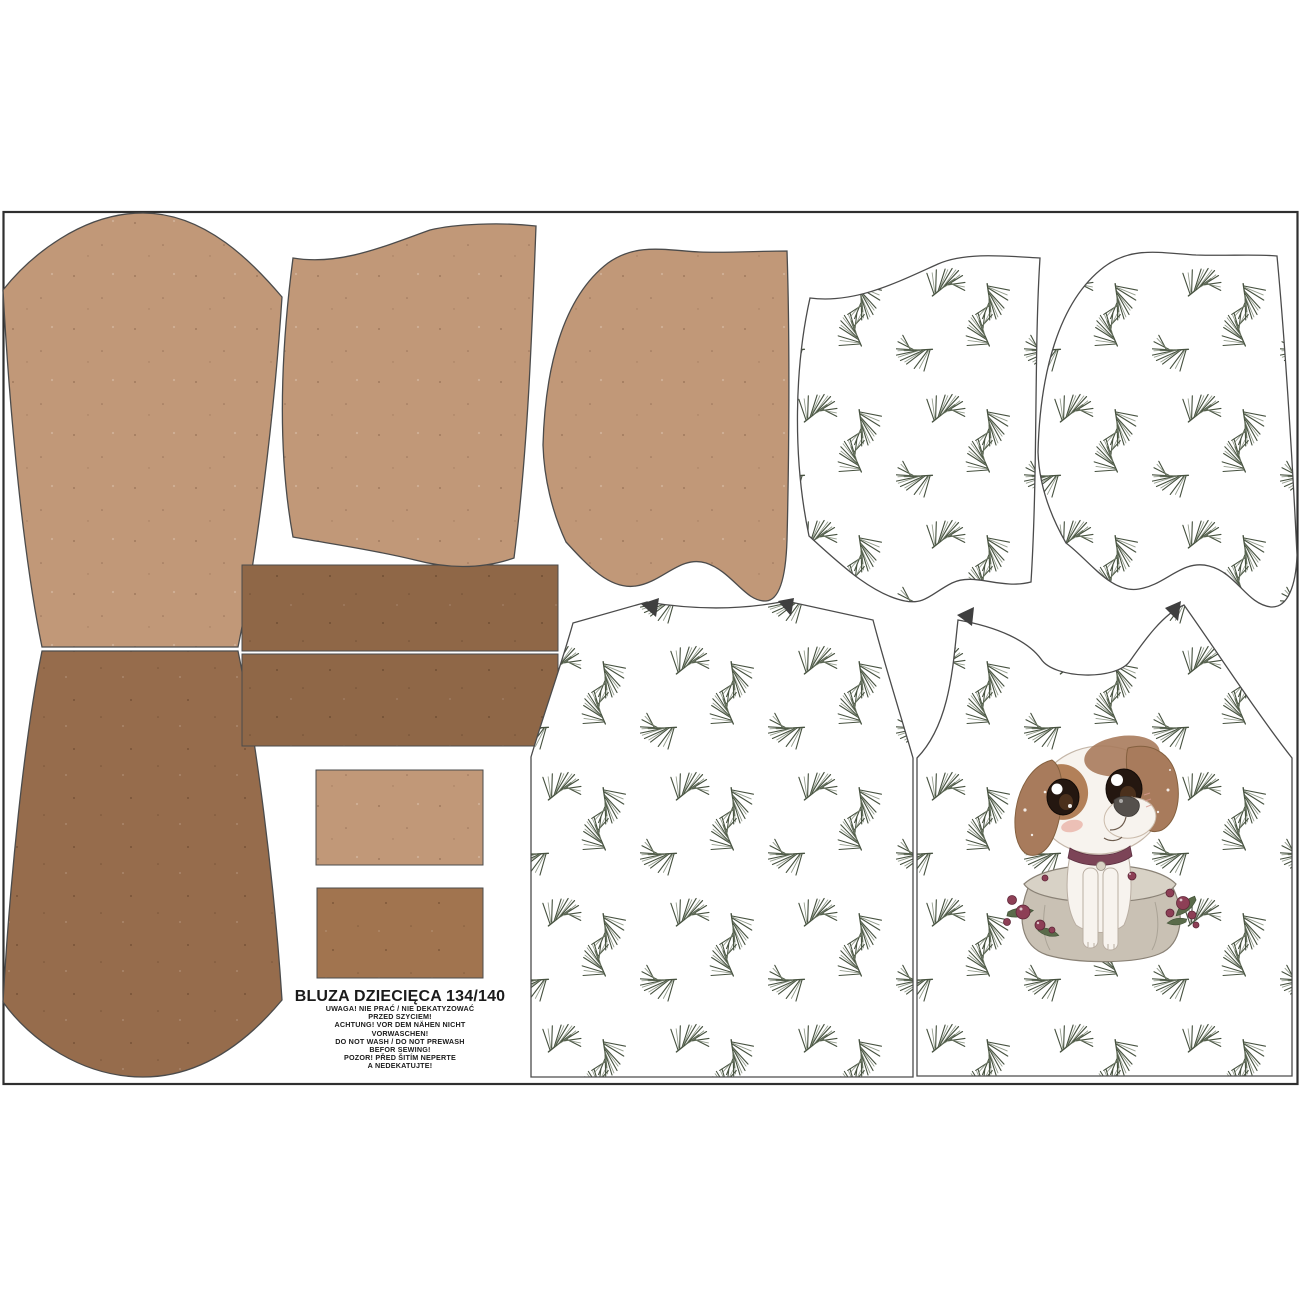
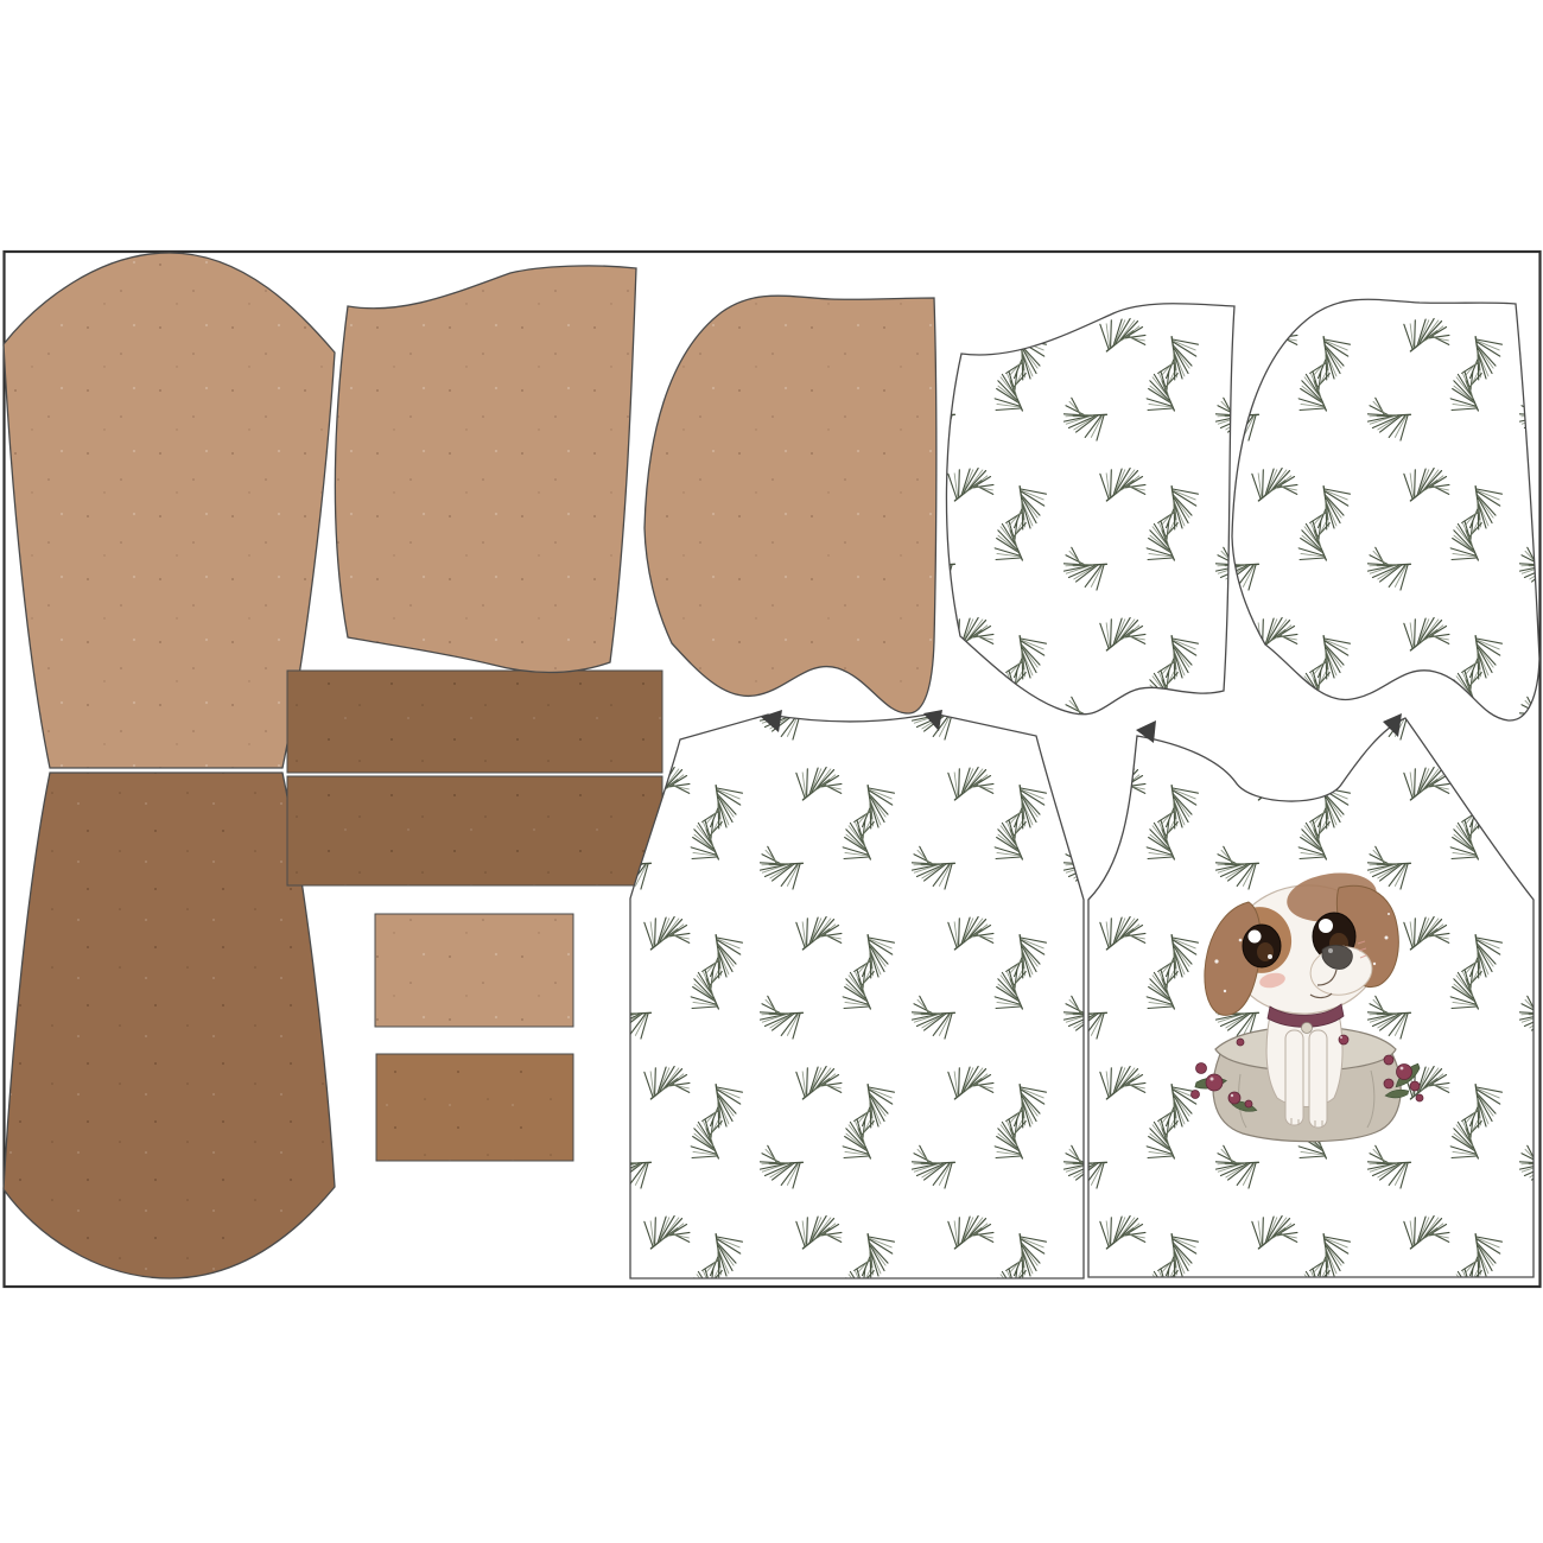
- BLUZA DZIECIĘCA 134/140
- UWAGA! NIE PRAĆ / NIE DEKATYZOWAĆ
- PRZED SZYCIEM!
- ACHTUNG! VOR DEM NÄHEN NICHT
- VORWASCHEN!
- DO NOT WASH / DO NOT PREWASH
- BEFOR SEWING!
- POZOR! PŘED ŠITÍM NEPERTE
- A NEDEKATUJTE!
